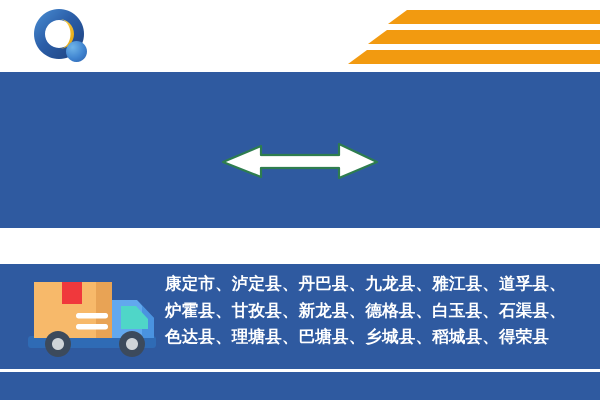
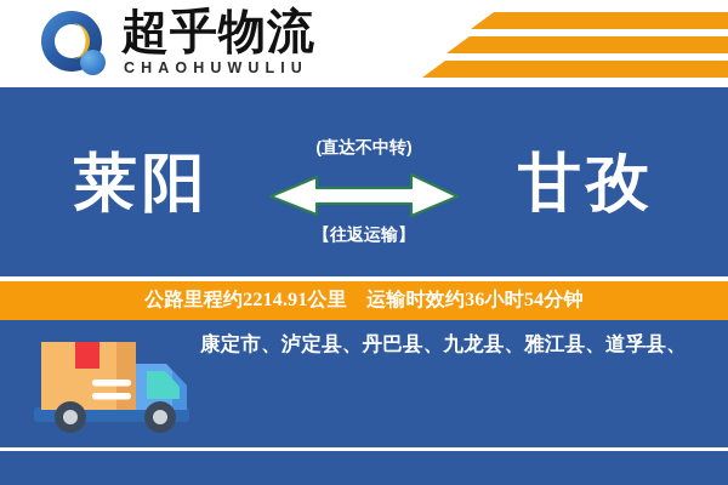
+ 超乎物流
+ CHAOHUWULIU
+ 莱阳
+ (直达不中转)
+ 【往返运输】
+ 甘孜
+ 公路里程约2214.91公里 运输时效约36小时54分钟
  康定市、泸定县、丹巴县、九龙县、雅江县、道孚县、
- 炉霍县、甘孜县、新龙县、德格县、白玉县、石渠县、
- 色达县、理塘县、巴塘县、乡城县、稻城县、得荣县
